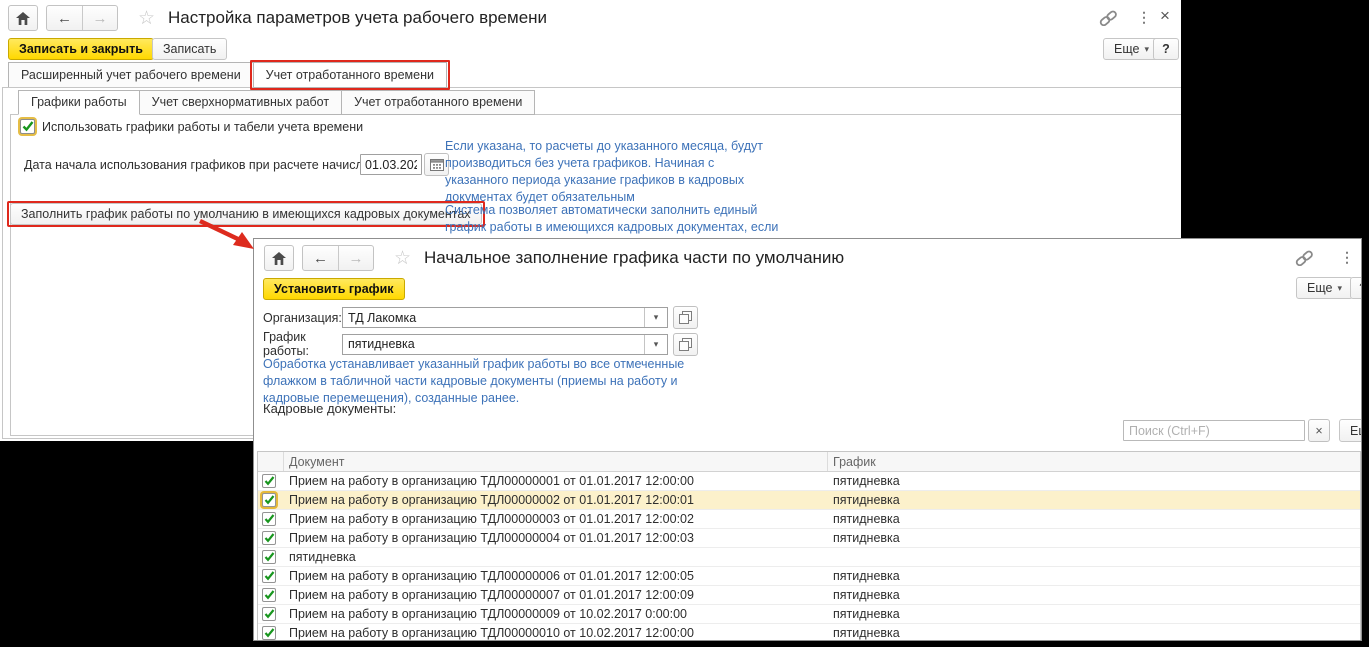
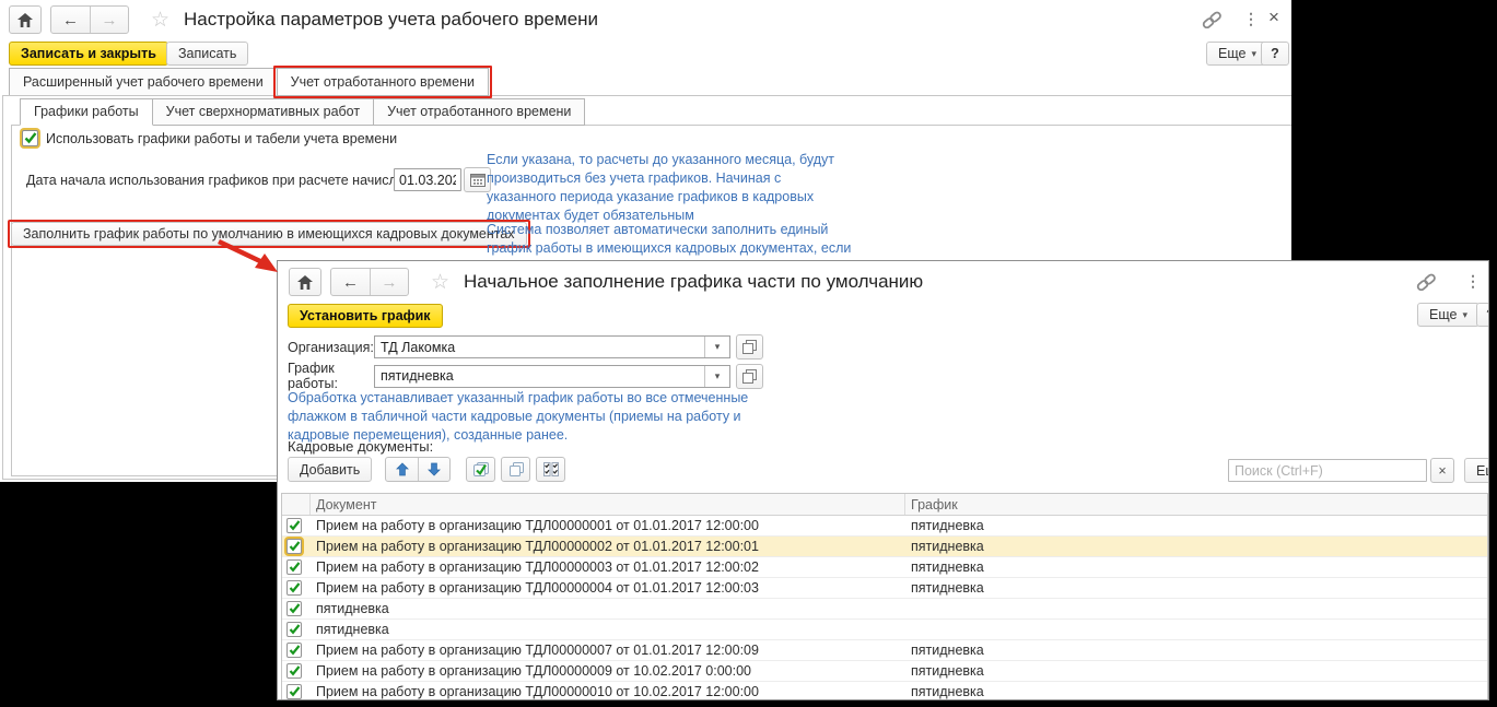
  ←
  →
  ☆
  Настройка параметров учета рабочего времени
  ⋮
  ×
  Записать и закрыть
  Записать
  Еще
  ▾
  ?
  Расширенный учет рабочего времени
  Учет отработанного времени
  Графики работы
  Учет сверхнормативных работ
  Учет отработанного времени
  Использовать графики работы и табели учета времени
  Дата начала использования графиков при расчете начис
  01.03.20
  Если указана, то расчеты до указанного месяца, будут производиться без учета графиков. Начиная с указанного периода указание графиков в кадровых документах будет обязательным
  Заполнить график работы по умолчанию в имеющихся кадровых документах
  ←
  →
  ☆
  Начальное заполнение графика части по умолчанию
  ⋮
  Установить график
  Еще
  ▾
  Организация:
  ТД Лакомка
  ▾
  График работы:
  пятидневка
  ▾
  Обработка устанавливает указанный график работы во все отмеченные флажком в табличной части кадровые документы (приемы на работу и кадровые перемещения), созданные ранее.
  Кадровые документы:
+ Добавить
  Поиск (Ctrl+F)
  ×
  Документ
  График
  Прием на работу в организацию ТДЛ00000001 от 01.01.2017 12:00:00
  пятидневка
  Прием на работу в организацию ТДЛ00000002 от 01.01.2017 12:00:01
  пятидневка
  Прием на работу в организацию ТДЛ00000003 от 01.01.2017 12:00:02
  пятидневка
  Прием на работу в организацию ТДЛ00000004 от 01.01.2017 12:00:03
  пятидневка
  пятидневка
- Прием на работу в организацию ТДЛ00000006 от 01.01.2017 12:00:05
  пятидневка
  Прием на работу в организацию ТДЛ00000007 от 01.01.2017 12:00:09
  пятидневка
  Прием на работу в организацию ТДЛ00000009 от 10.02.2017 0:00:00
  пятидневка
  Прием на работу в организацию ТДЛ00000010 от 10.02.2017 12:00:00
  пятидневка
